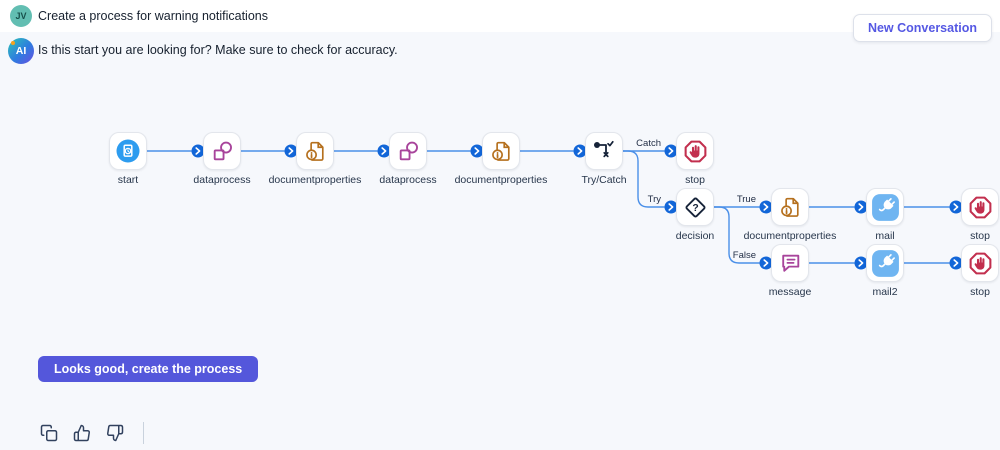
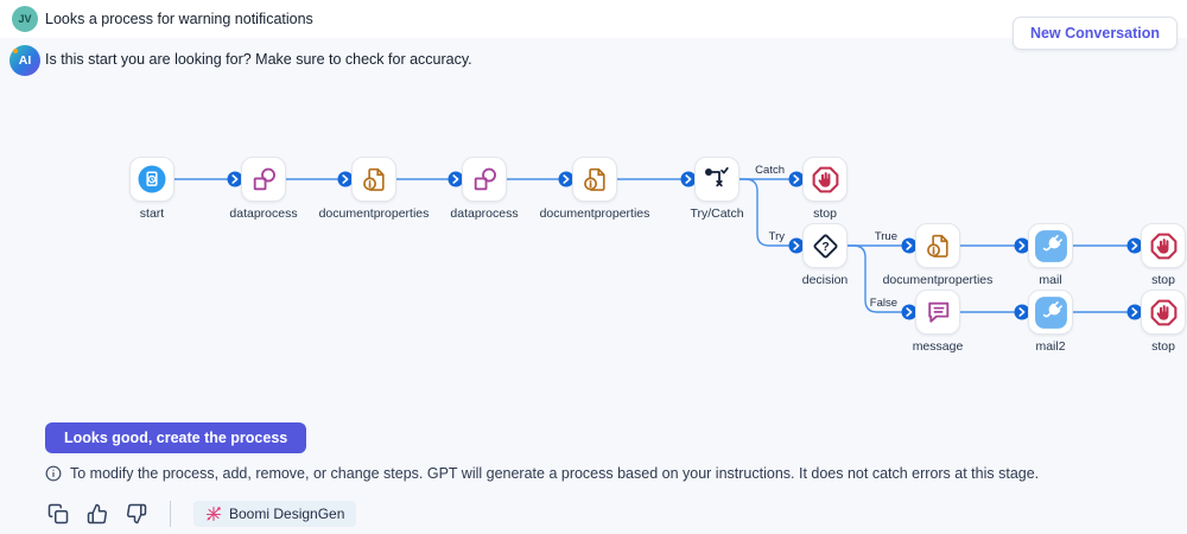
  JV
- Create a process for warning notifications
+ Looks a process for warning notifications
  New Conversation
  AI
  Is this start you are looking for? Make sure to check for accuracy.
  Catch
  Try
  True
  False
  start
  dataprocess
  documentproperties
  dataprocess
  documentproperties
  Try/Catch
  stop
  ?
  decision
  documentproperties
  mail
  stop
  message
  mail2
  stop
  Looks good, create the process
+ To modify the process, add, remove, or change steps. GPT will generate a process based on your instructions. It does not catch errors at this stage.
+ Boomi DesignGen
